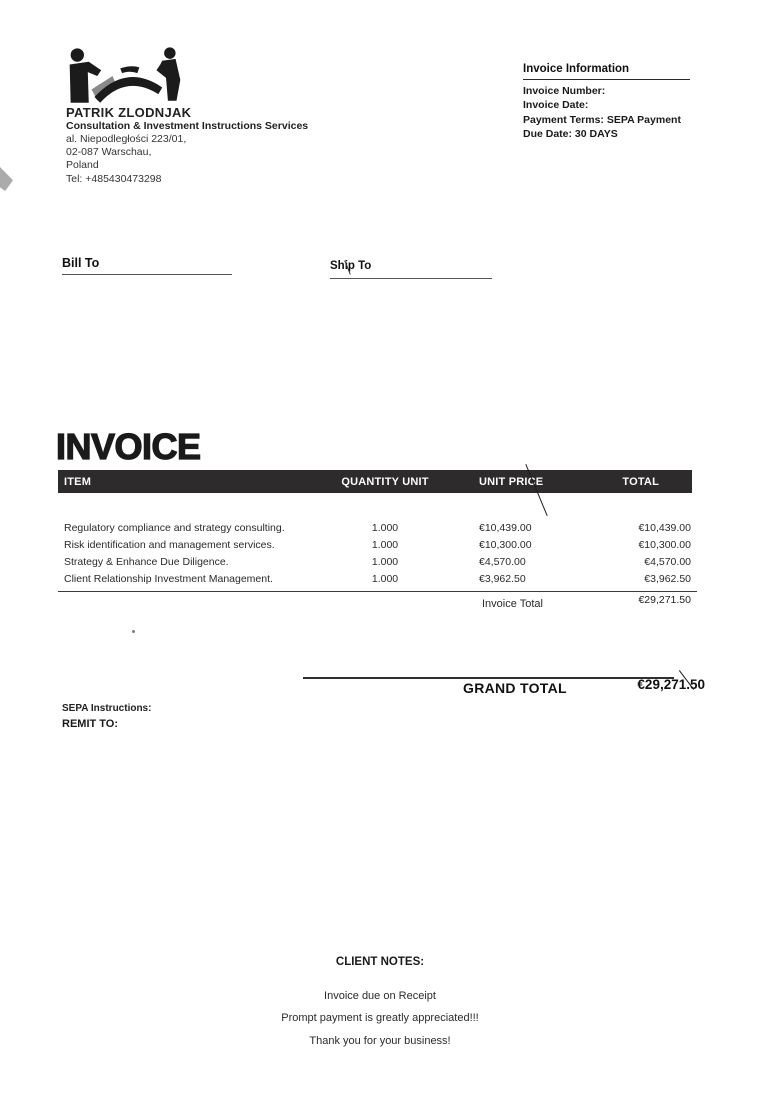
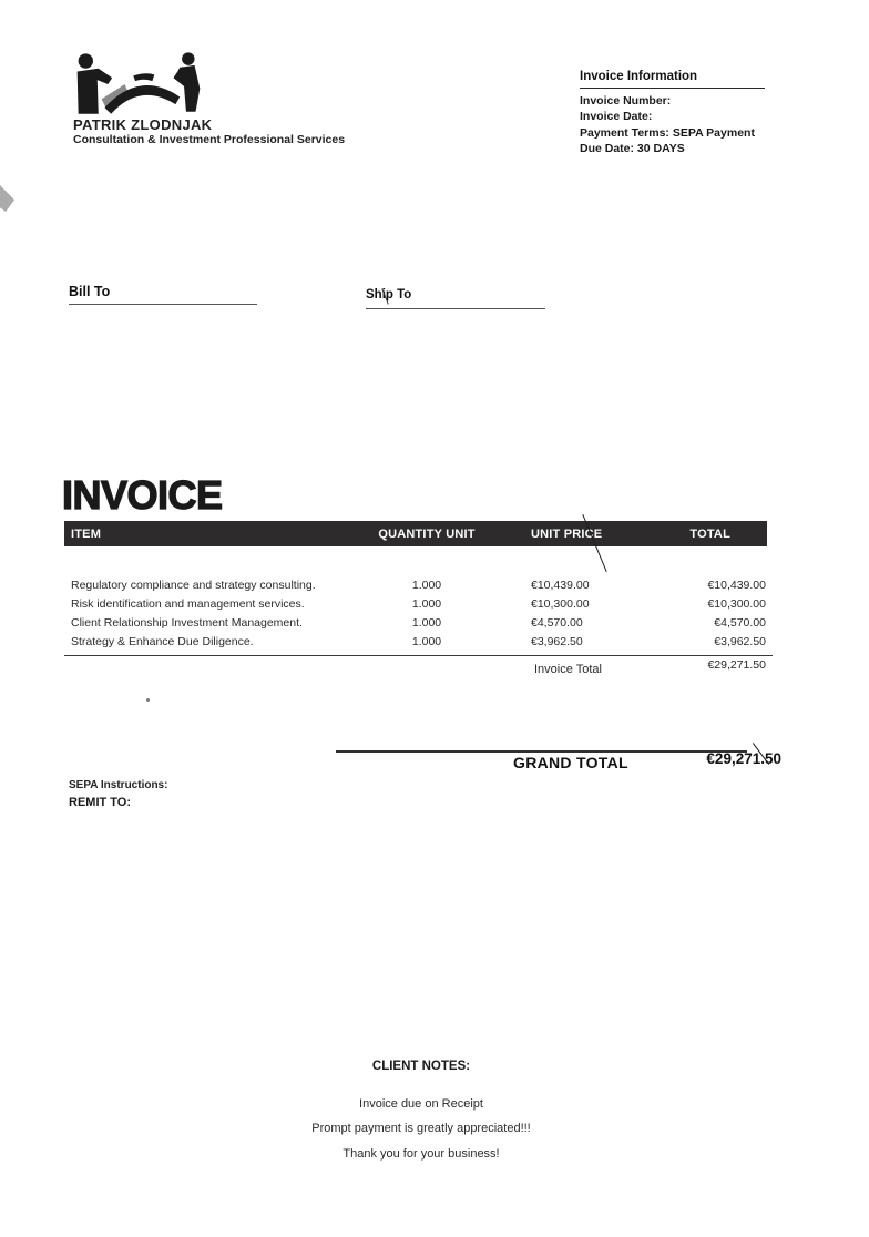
  PATRIK ZLODNJAK
- Consultation & Investment Instructions Services
+ Consultation & Investment Professional Services
- al. Niepodległości 223/01,
- 02-087 Warschau,
- Poland
- Tel: +485430473298
  Invoice Information
  Invoice Number:
  Invoice Date:
  Payment Terms: SEPA Payment
  Due Date: 30 DAYS
  Bill To
  Ship To
  INVOICE
  ITEM
  QUANTITY UNIT
  UNIT PRICE
  TOTAL
  Regulatory compliance and strategy consulting.
  1.000
  €10,439.00
  €10,439.00
  Risk identification and management services.
  1.000
  €10,300.00
  €10,300.00
- Strategy & Enhance Due Diligence.
+ Client Relationship Investment Management.
  1.000
  €4,570.00
  €4,570.00
- Client Relationship Investment Management.
+ Strategy & Enhance Due Diligence.
  1.000
  €3,962.50
  €3,962.50
  Invoice Total
  €29,271.50
  GRAND TOTAL
  €29,271.50
  SEPA Instructions:
  REMIT TO:
  CLIENT NOTES:
  Invoice due on Receipt
  Prompt payment is greatly appreciated!!!
  Thank you for your business!
